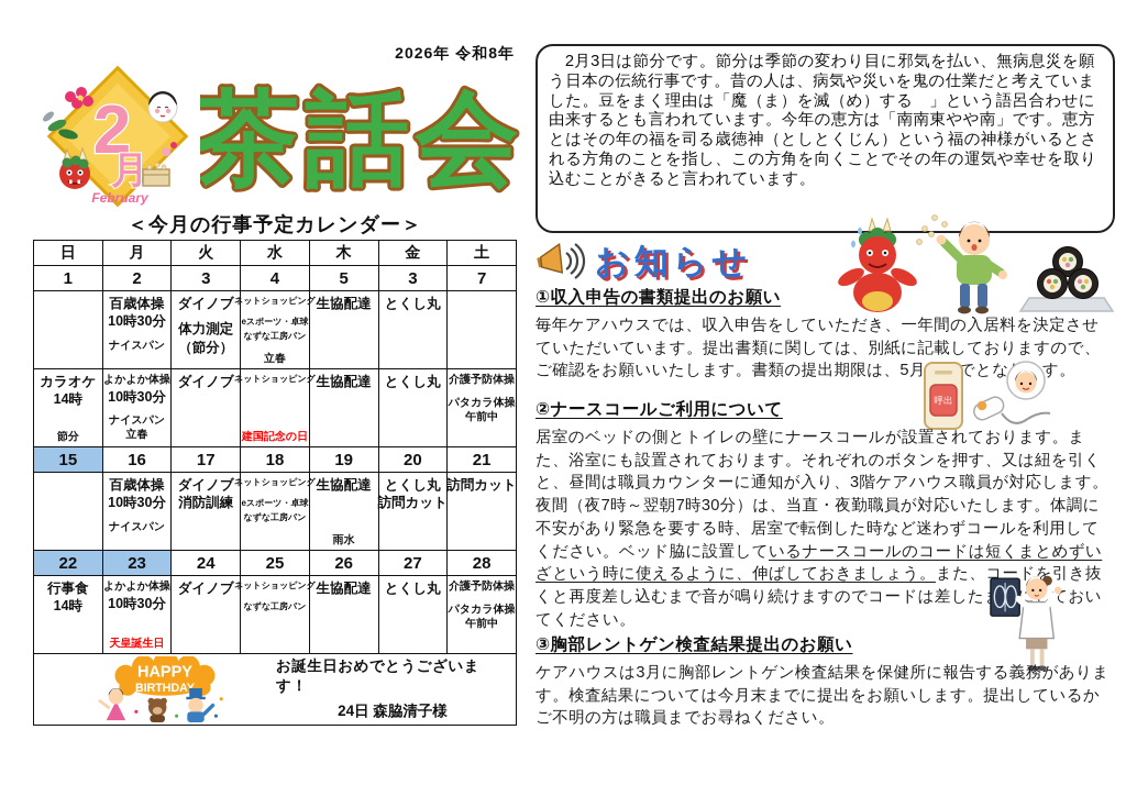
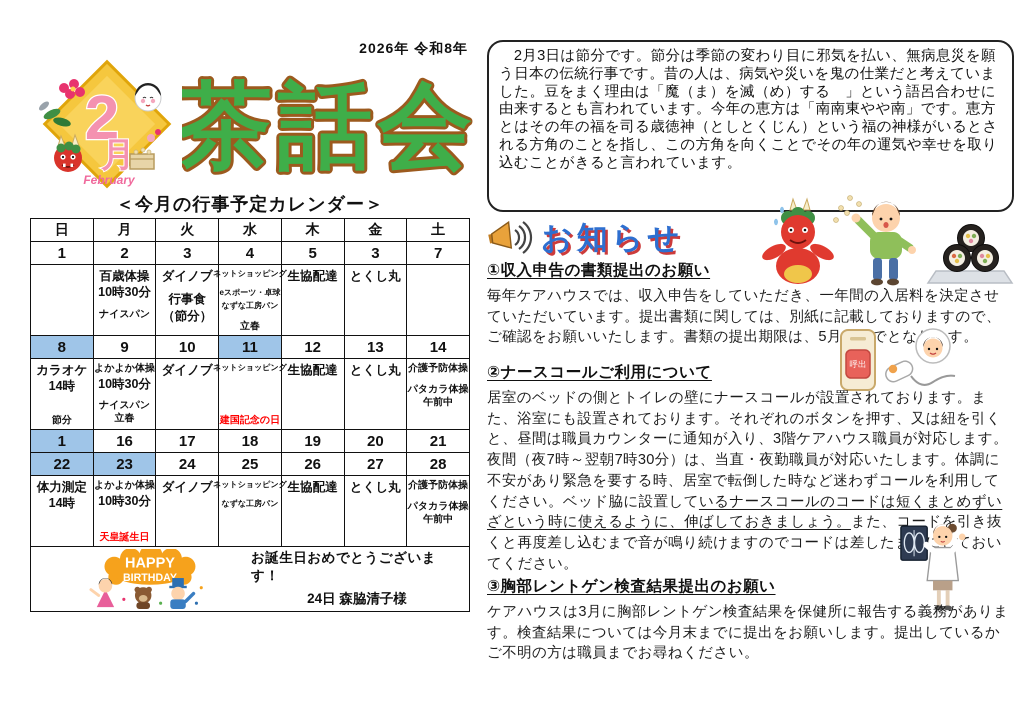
  2026年 令和8年
  2
  月
  February
  茶話会
  ＜今月の行事予定カレンダー＞
  日	月	火	水	木	金	土
  1	2	3	4	5	3	7
- 	百歳体操10時30分ナイスパン	ダイノブ体力測定（節分）	ネットショッピングeスポーツ・卓球なずな工房パン立春	生協配達	とくし丸
+ 	百歳体操10時30分ナイスパン	ダイノブ行事食（節分）	ネットショッピングeスポーツ・卓球なずな工房パン立春	生協配達	とくし丸
+ 8	9	10	11	12	13	14
  カラオケ14時節分	よかよか体操10時30分ナイスパン立春	ダイノブ	ネットショッピング建国記念の日	生協配達	とくし丸	介護予防体操パタカラ体操午前中
- 15	16	17	18	19	20	21
+ 1	16	17	18	19	20	21
- 	百歳体操10時30分ナイスパン	ダイノブ消防訓練	ネットショッピングeスポーツ・卓球なずな工房パン	生協配達雨水	とくし丸訪問カット	訪問カット
  22	23	24	25	26	27	28
- 行事食14時	よかよか体操10時30分天皇誕生日	ダイノブ	ネットショッピングなずな工房パン	生協配達	とくし丸	介護予防体操パタカラ体操午前中
+ 体力測定14時	よかよか体操10時30分天皇誕生日	ダイノブ	ネットショッピングなずな工房パン	生協配達	とくし丸	介護予防体操パタカラ体操午前中
  HAPPY BIRTHDAY お誕生日おめでとうございます！ 24日 森脇清子様
  2月3日は節分です。節分は季節の変わり目に邪気を払い、無病息災を願う日本の伝統行事です。昔の人は、病気や災いを鬼の仕業だと考えていました。豆をまく理由は「魔（ま）を滅（め）する 」という語呂合わせに由来するとも言われています。今年の恵方は「南南東やや南」です。恵方とはその年の福を司る歳徳神（としとくじん）という福の神様がいるとされる方角のことを指し、この方角を向くことでその年の運気や幸せを取り込むことがきると言われています。
  お知らせ
  ①収入申告の書類提出のお願い
  毎年ケアハウスでは、収入申告をしていただき、一年間の入居料を決定させていただいています。提出書類に関しては、別紙に記載しておりますので、ご確認をお願いいたします。書類の提出期限は、5月でとなす。
  呼出
  ②ナースコールご利用について
  居室のベッドの側とトイレの壁にナースコールが設置されております。また、浴室にも設置されております。それぞれのボタンを押す、又は紐を引くと、昼間は職員カウンターに通知が入り、3階ケアハウス職員が対応します。夜間（夜7時～翌朝7時30分）は、当直・夜勤職員が対応いたします。体調に不安があり緊急を要する時、居室で転倒した時など迷わずコールを利用してください。ベッド脇に設置しているナースコールのコードは短くまとめずいざという時に使えるように、伸ばしておきましょう。また、コードを引き抜くと再度差し込むまで音が鳴り続けますのでコードは差したにておいてください。
  ③胸部レントゲン検査結果提出のお願い
  ケアハウスは3月に胸部レントゲン検査結果を保健所に報告する義務があります。検査結果については今月末までに提出をお願いします。提出しているかご不明の方は職員までお尋ねください。
